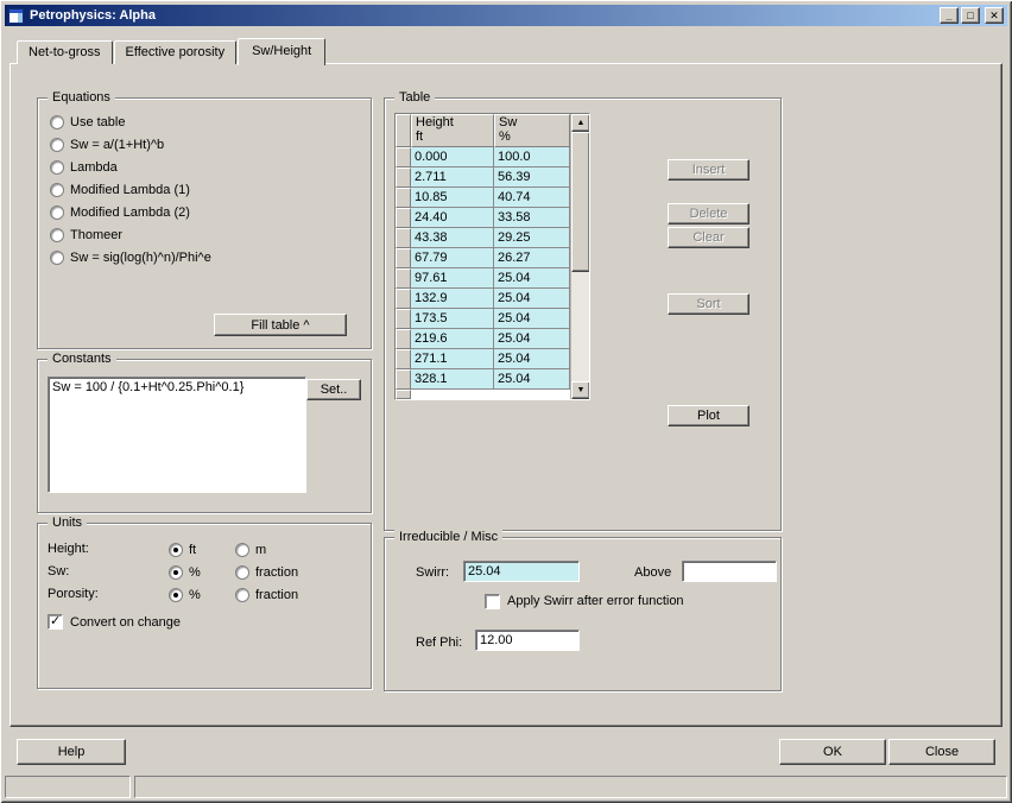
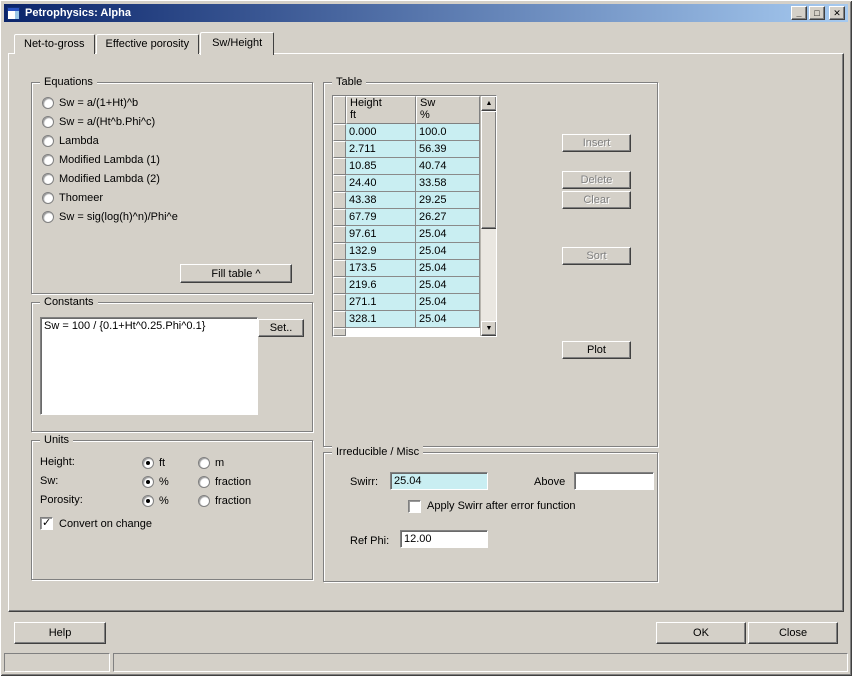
  Petrophysics: Alpha
  _
  □
  ✕
  Net-to-gross
  Effective porosity
  Sw/Height
  Equations
- Use table
  Sw = a/(1+Ht)^b
+ Sw = a/(Ht^b.Phi^c)
  Lambda
  Modified Lambda (1)
  Modified Lambda (2)
  Thomeer
  Sw = sig(log(h)^n)/Phi^e
  Fill table ^
  Constants
  Sw = 100 / {0.1+Ht^0.25.Phi^0.1}
  Set..
  Units
  Height:
  ft
  m
  Sw:
  %
  fraction
  Porosity:
  %
  fraction
  Convert on change
  Table
  Height
  ft
  Sw
  %
  0.000
  100.0
  2.711
  56.39
  10.85
  40.74
  24.40
  33.58
  43.38
  29.25
  67.79
  26.27
  97.61
  25.04
  132.9
  25.04
  173.5
  25.04
  219.6
  25.04
  271.1
  25.04
  328.1
  25.04
  Insert
  Delete
  Clear
  Sort
  Plot
  Irreducible / Misc
  Swirr:
  25.04
  Above
  Apply Swirr after error function
  Ref Phi:
  12.00
  Help
  OK
  Close
